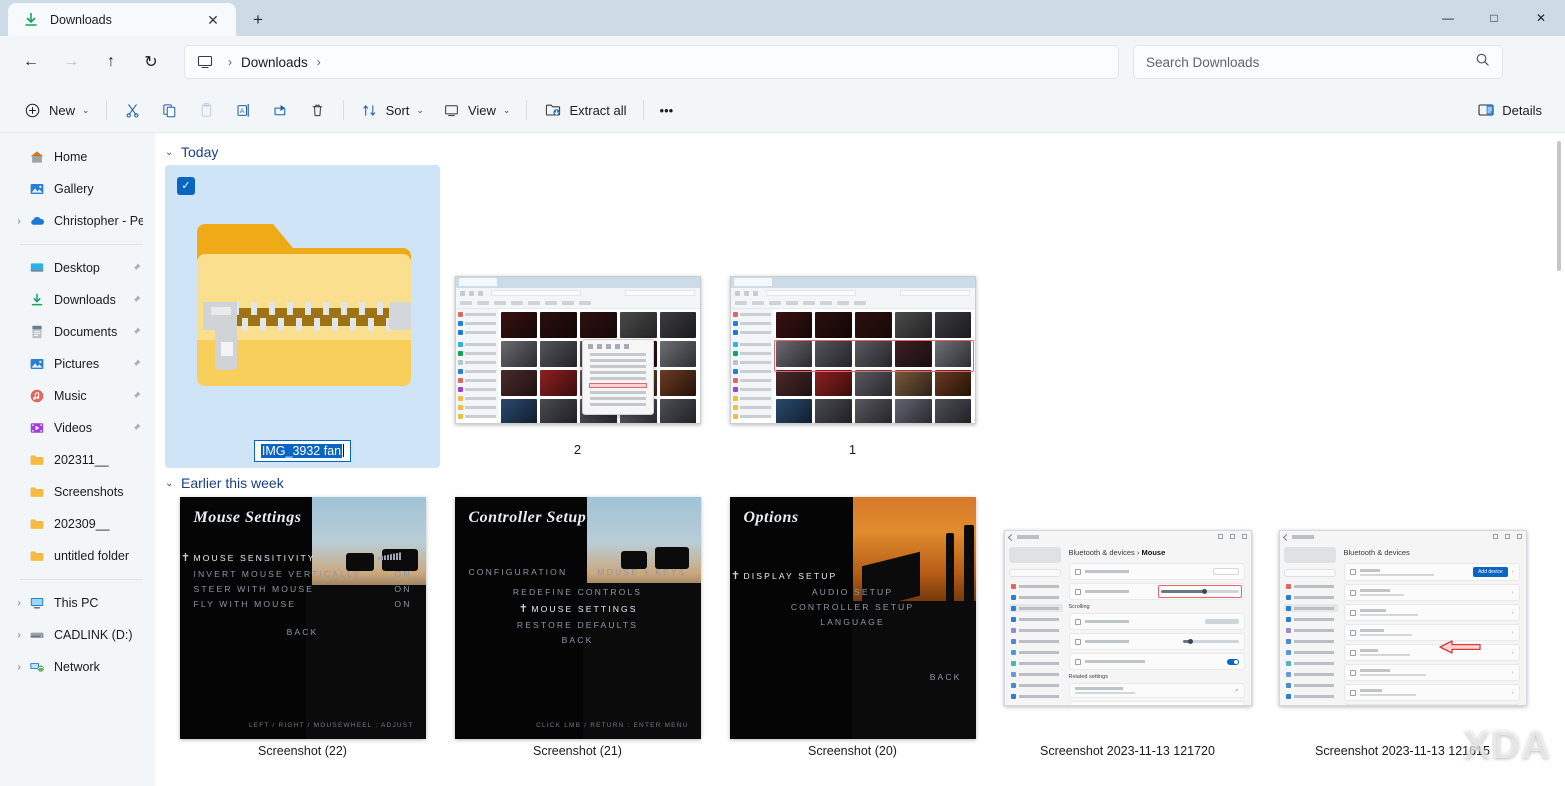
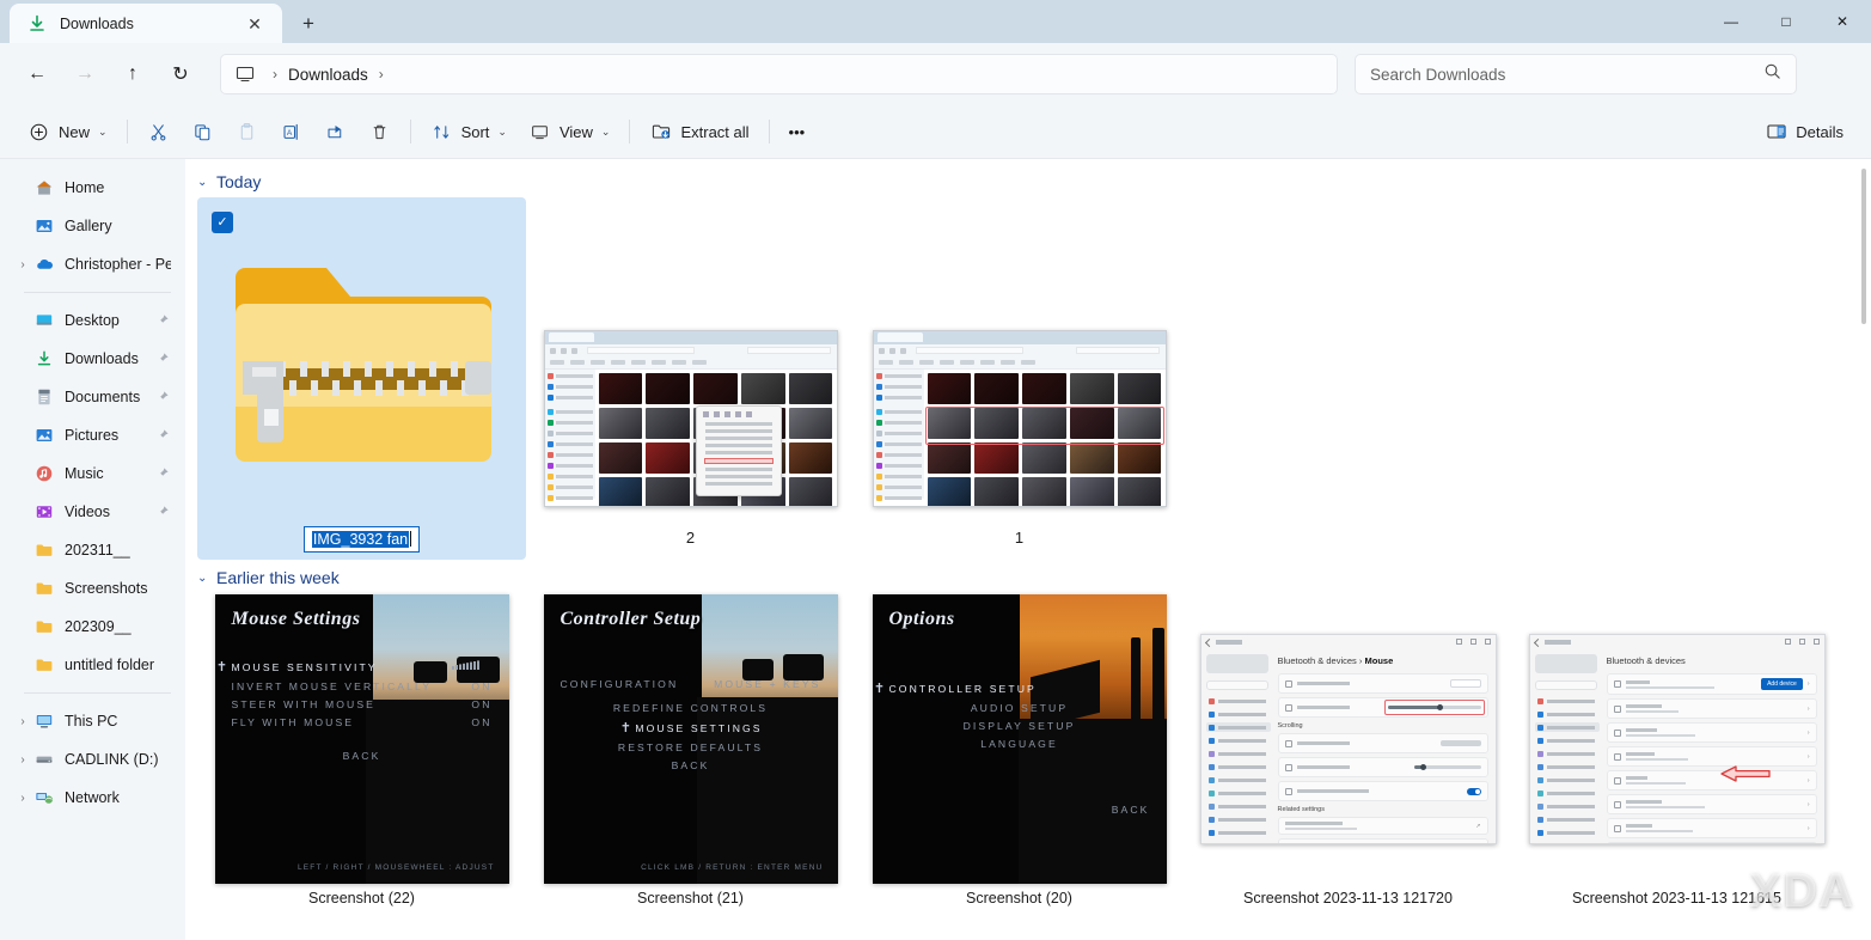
  Downloads
  ✕
  +
  —
  □
  ✕
  ←
  →
  ↑
  ↻
  ›
  Downloads
  ›
  Search Downloads
  New
  ⌄
  Sort
  ⌄
  View
  ⌄
  Extract all
  •••
  Details
  Home
  Gallery
  ›
  Christopher - Pe
  Desktop
  Downloads
  Documents
  Pictures
  Music
  Videos
  202311__
  Screenshots
  202309__
  untitled folder
  ›
  This PC
  ›
  CADLINK (D:)
  ›
  Network
  ⌄
  Today
  ✓
  IMG_3932 fan
  2
  1
  ⌄
  Earlier this week
  Mouse Settings
  ✝
  MOUSE SENSITIVITY
  INVERT MOUSE VERTICALLY
  ON
  STEER WITH MOUSE
  ON
  FLY WITH MOUSE
  ON
  BACK
  Screenshot (22)
  Controller Setup
  CONFIGURATION
  MOUSE + KEYS
  REDEFINE CONTROLS
  ✝
  MOUSE SETTINGS
  RESTORE DEFAULTS
  BACK
  Screenshot (21)
  Options
  ✝
- DISPLAY SETUP
+ CONTROLLER SETUP
  AUDIO SETUP
- CONTROLLER SETUP
+ DISPLAY SETUP
  LANGUAGE
  BACK
  Screenshot (20)
  Bluetooth & devices › Mouse
  Screenshot 2023-11-13 121720
  Bluetooth & devices
  Screenshot 2023-11-13 121615
  XDA
